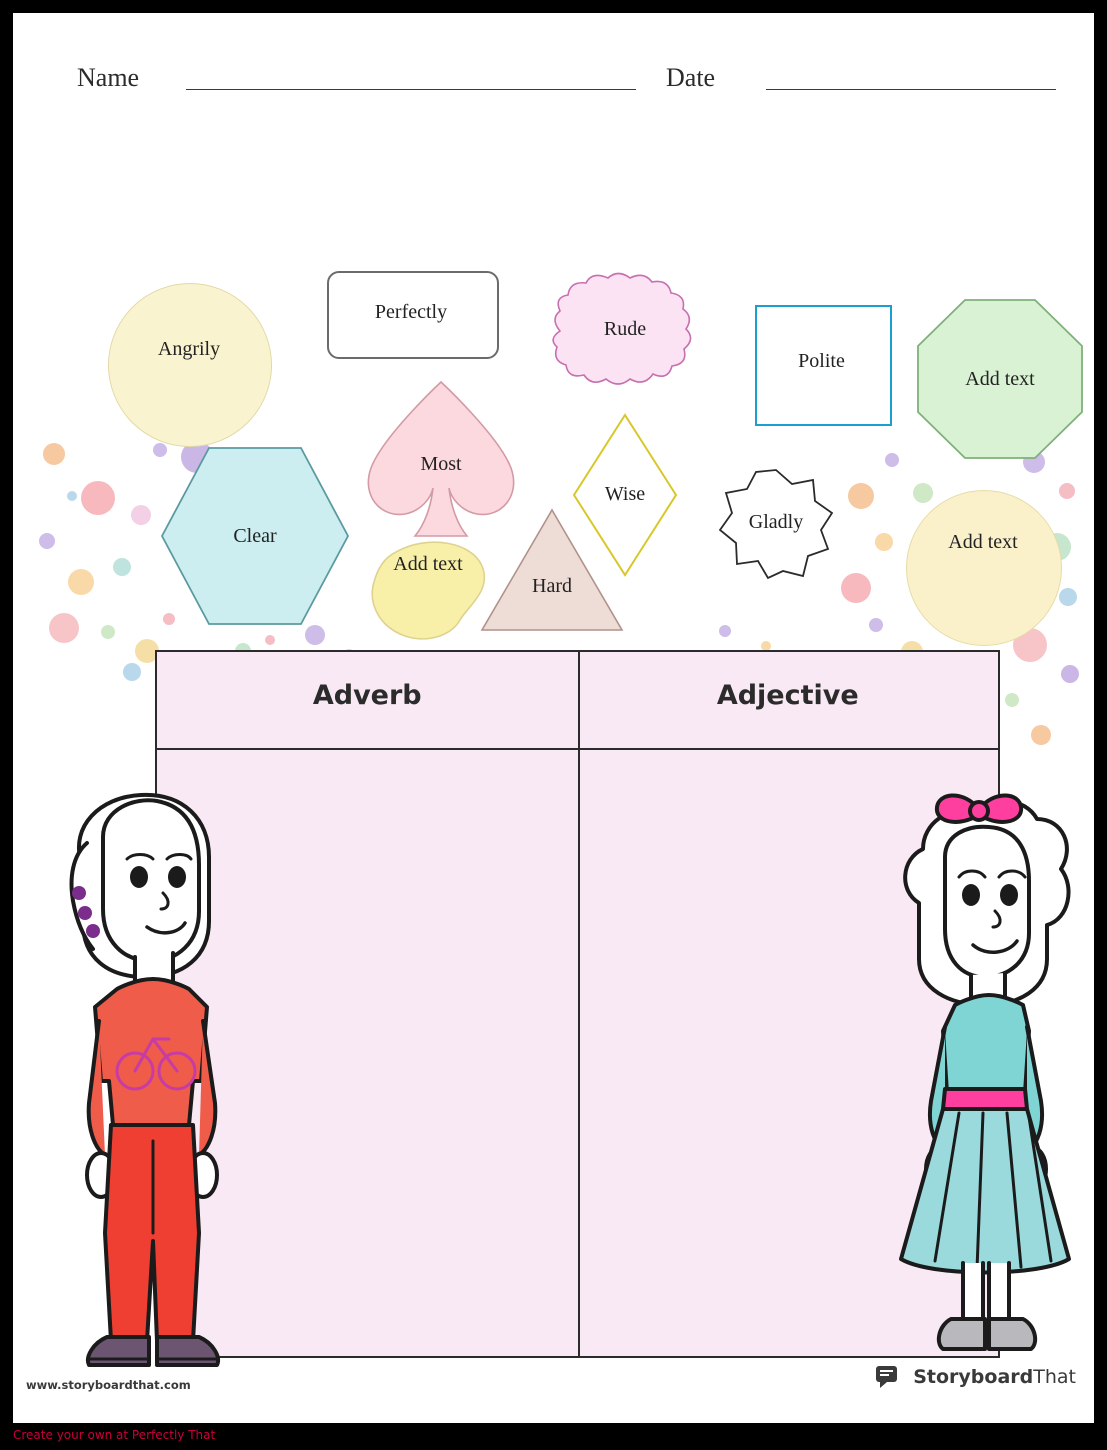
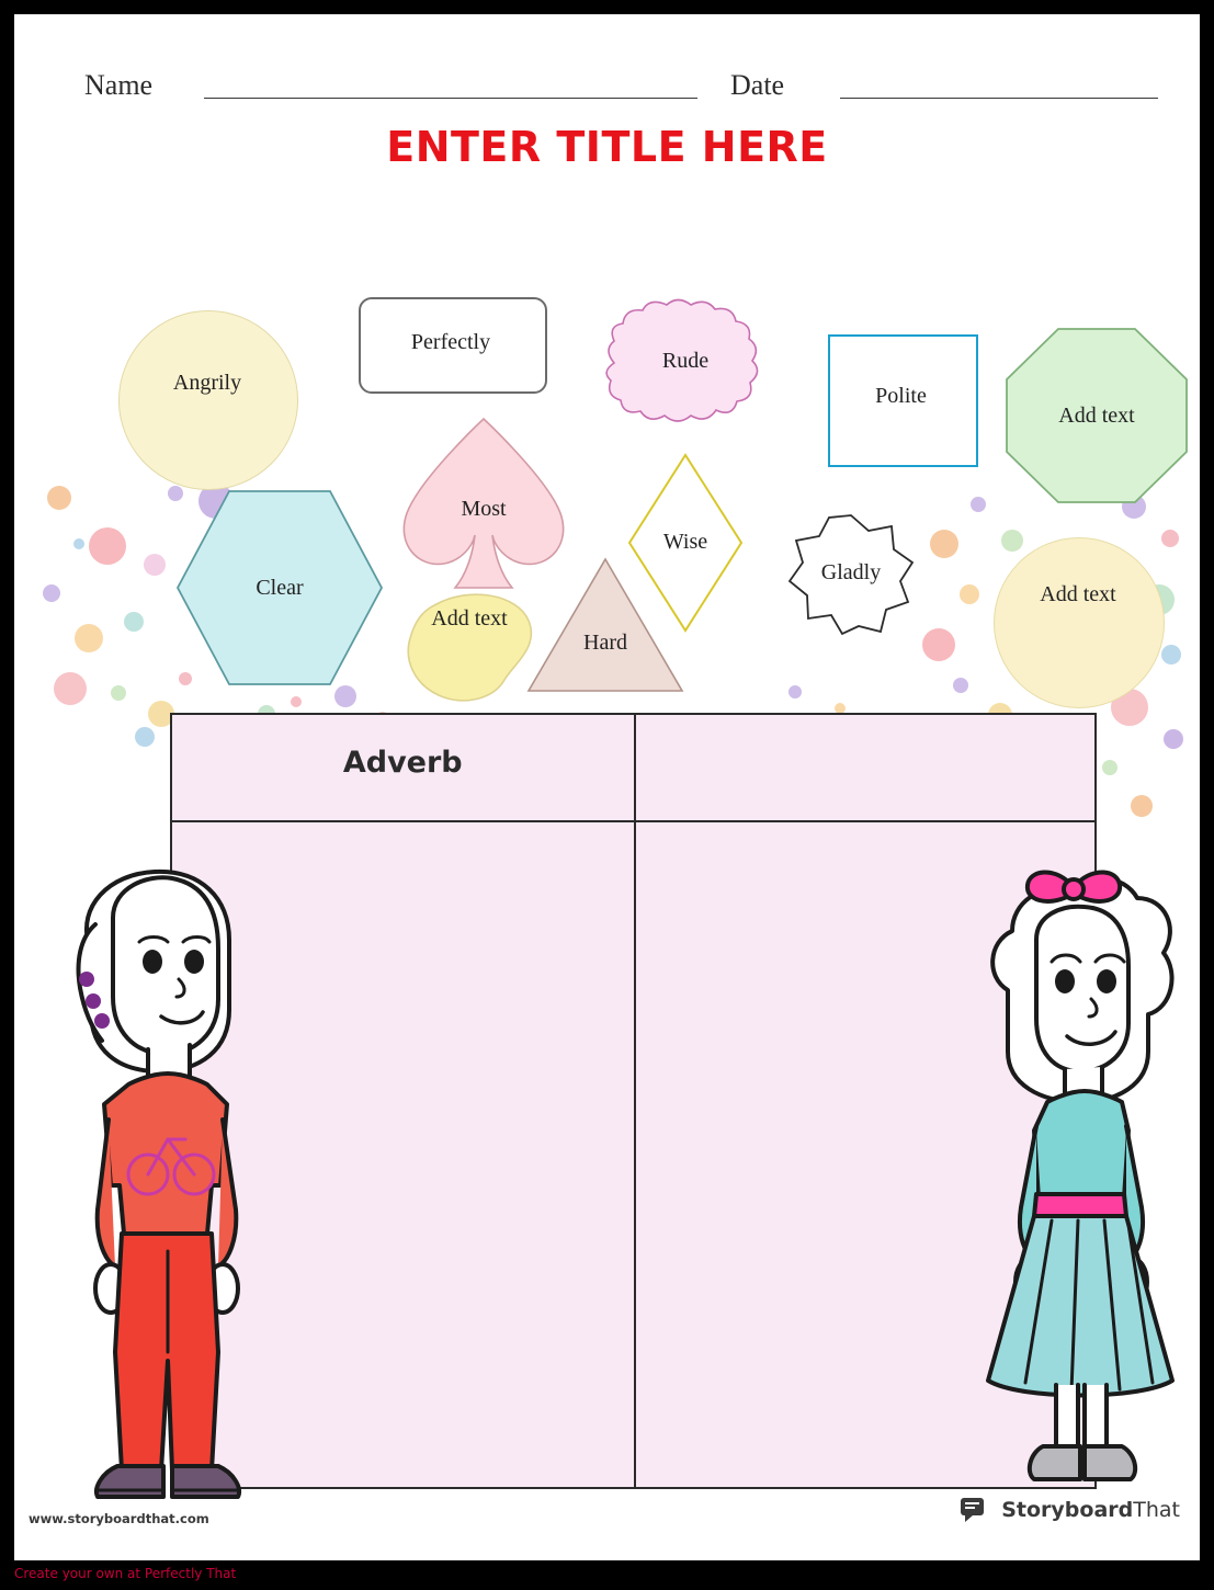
  Name
  Date
+ ENTER TITLE HERE
  Angrily
  Perfectly
  Rude
  Polite
  Add text
  Clear
  Most
  Wise
  Gladly
  Add text
  Hard
  Add text
  Adverb
- Adjective
  www.storyboardthat.com
  StoryboardThat
  Create your own at Perfectly That
